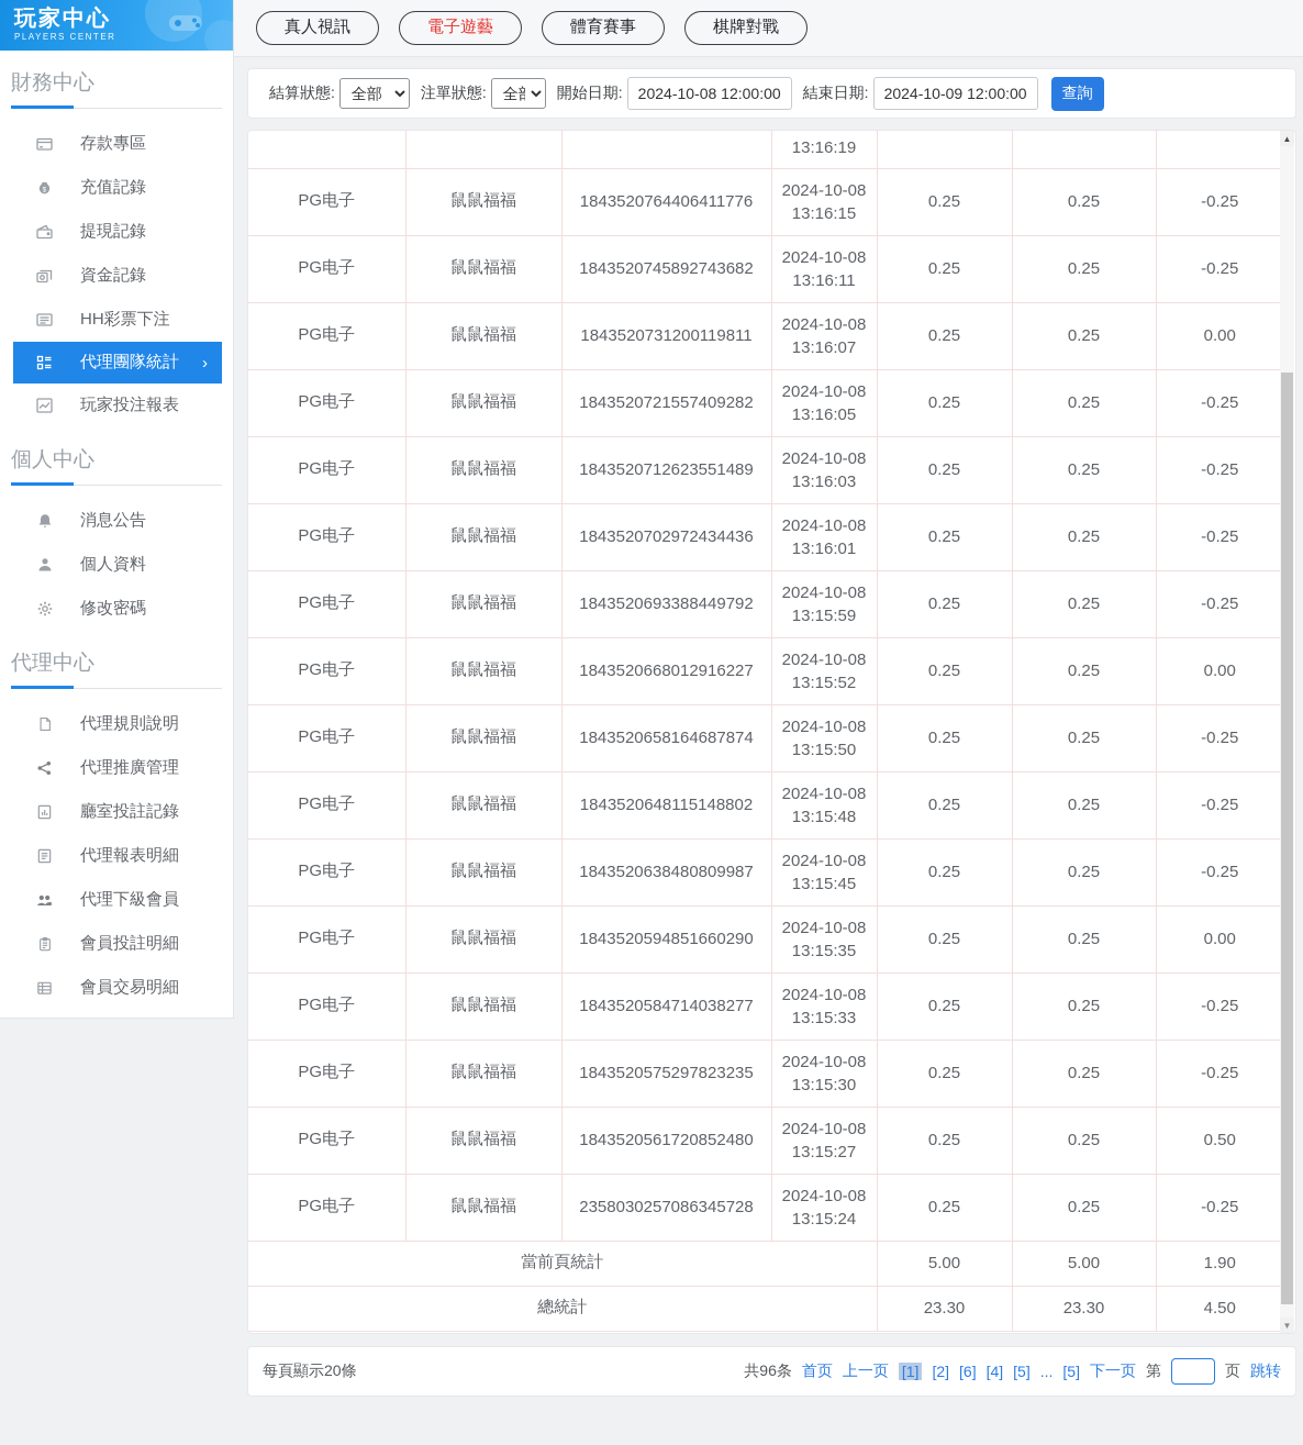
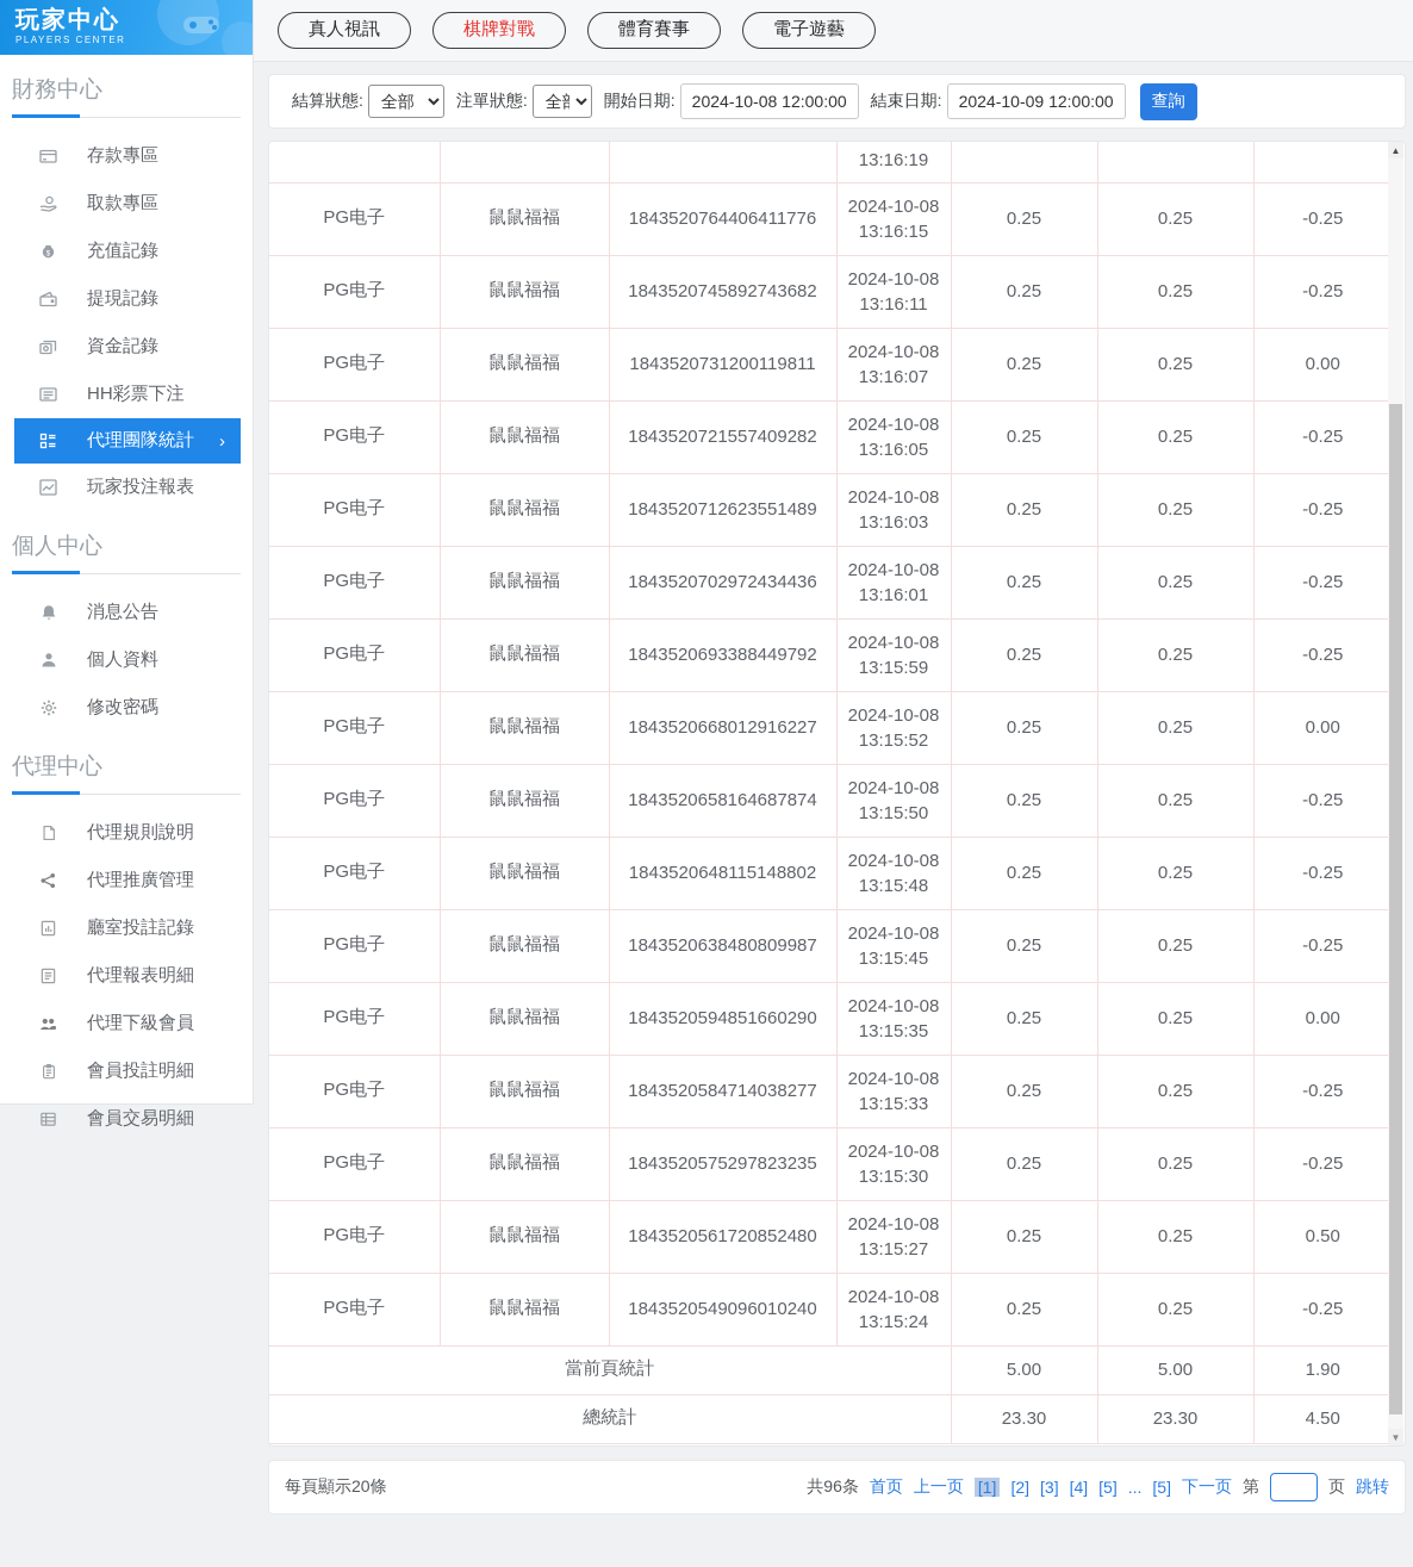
  玩家中心
  PLAYERS CENTER
  財務中心
  存款專區
+ 取款專區
  充值記錄
  提現記錄
  資金記錄
  HH彩票下注
  代理團隊統計
  ›
  玩家投注報表
  個人中心
  消息公告
  個人資料
  修改密碼
  代理中心
  代理規則說明
  代理推廣管理
  廳室投註記錄
  代理報表明細
  代理下級會員
  會員投註明細
  會員交易明細
  真人視訊
- 電子遊藝
+ 棋牌對戰
  體育賽事
- 棋牌對戰
+ 電子遊藝
  結算狀態:
  全部
  注單狀態:
  開始日期:
  2024-10-08 12:00:00
  結束日期:
  2024-10-09 12:00:00
  查詢
  			13:16:19
  PG电子	鼠鼠福福	1843520764406411776	2024-10-0813:16:15	0.25	0.25	-0.25
  PG电子	鼠鼠福福	1843520745892743682	2024-10-0813:16:11	0.25	0.25	-0.25
  PG电子	鼠鼠福福	1843520731200119811	2024-10-0813:16:07	0.25	0.25	0.00
  PG电子	鼠鼠福福	1843520721557409282	2024-10-0813:16:05	0.25	0.25	-0.25
  PG电子	鼠鼠福福	1843520712623551489	2024-10-0813:16:03	0.25	0.25	-0.25
  PG电子	鼠鼠福福	1843520702972434436	2024-10-0813:16:01	0.25	0.25	-0.25
  PG电子	鼠鼠福福	1843520693388449792	2024-10-0813:15:59	0.25	0.25	-0.25
  PG电子	鼠鼠福福	1843520668012916227	2024-10-0813:15:52	0.25	0.25	0.00
  PG电子	鼠鼠福福	1843520658164687874	2024-10-0813:15:50	0.25	0.25	-0.25
  PG电子	鼠鼠福福	1843520648115148802	2024-10-0813:15:48	0.25	0.25	-0.25
  PG电子	鼠鼠福福	1843520638480809987	2024-10-0813:15:45	0.25	0.25	-0.25
  PG电子	鼠鼠福福	1843520594851660290	2024-10-0813:15:35	0.25	0.25	0.00
  PG电子	鼠鼠福福	1843520584714038277	2024-10-0813:15:33	0.25	0.25	-0.25
  PG电子	鼠鼠福福	1843520575297823235	2024-10-0813:15:30	0.25	0.25	-0.25
  PG电子	鼠鼠福福	1843520561720852480	2024-10-0813:15:27	0.25	0.25	0.50
- PG电子	鼠鼠福福	2358030257086345728	2024-10-0813:15:24	0.25	0.25	-0.25
+ PG电子	鼠鼠福福	1843520549096010240	2024-10-0813:15:24	0.25	0.25	-0.25
  當前頁統計	5.00	5.00	1.90
  總統計	23.30	23.30	4.50
  ▲
  ▼
  每頁顯示20條
  共96条
  首页
  上一页
  [1]
  [2]
- [6]
+ [3]
  [4]
  [5]
  ...
  [5]
  下一页
  第
  页
  跳转
